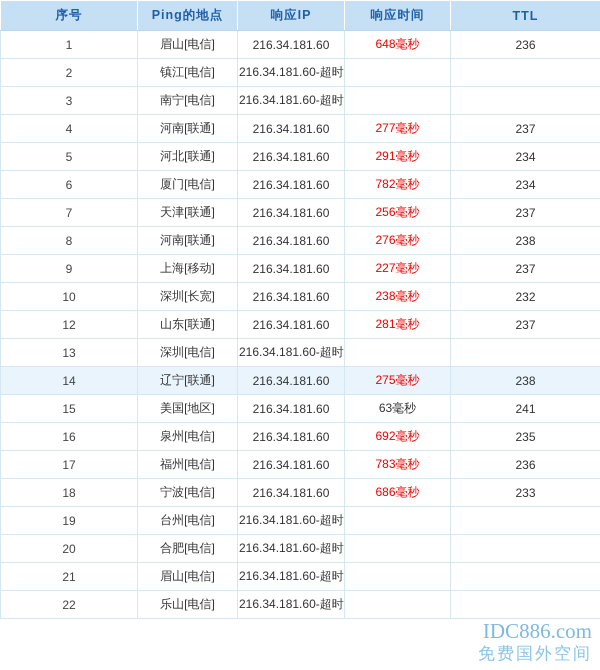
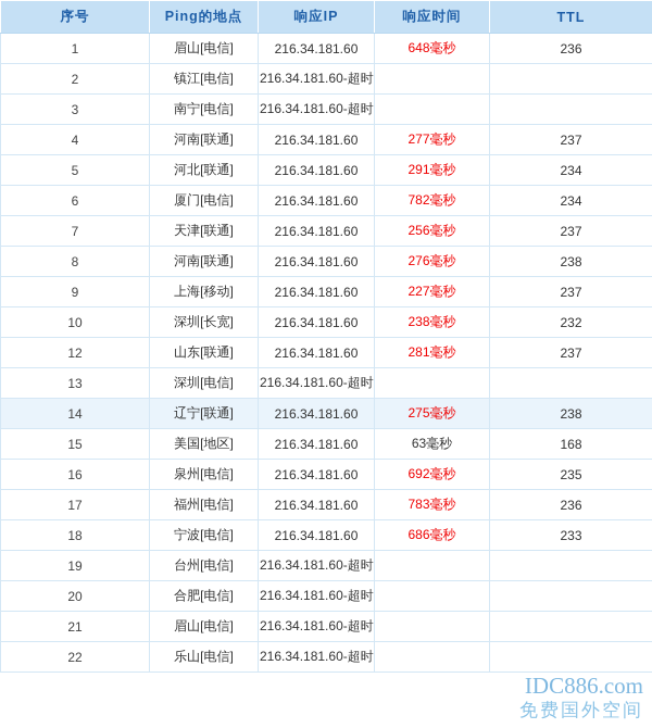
  序号	Ping的地点	响应IP	响应时间	TTL
  1	眉山[电信]	216.34.181.60	648毫秒	236
  2	镇江[电信]	216.34.181.60-超时
  3	南宁[电信]	216.34.181.60-超时
  4	河南[联通]	216.34.181.60	277毫秒	237
  5	河北[联通]	216.34.181.60	291毫秒	234
  6	厦门[电信]	216.34.181.60	782毫秒	234
  7	天津[联通]	216.34.181.60	256毫秒	237
  8	河南[联通]	216.34.181.60	276毫秒	238
  9	上海[移动]	216.34.181.60	227毫秒	237
  10	深圳[长宽]	216.34.181.60	238毫秒	232
  12	山东[联通]	216.34.181.60	281毫秒	237
  13	深圳[电信]	216.34.181.60-超时
  14	辽宁[联通]	216.34.181.60	275毫秒	238
- 15	美国[地区]	216.34.181.60	63毫秒	241
+ 15	美国[地区]	216.34.181.60	63毫秒	168
  16	泉州[电信]	216.34.181.60	692毫秒	235
  17	福州[电信]	216.34.181.60	783毫秒	236
  18	宁波[电信]	216.34.181.60	686毫秒	233
  19	台州[电信]	216.34.181.60-超时
  20	合肥[电信]	216.34.181.60-超时
  21	眉山[电信]	216.34.181.60-超时
  22	乐山[电信]	216.34.181.60-超时
  IDC886.com
  免费国外空间
